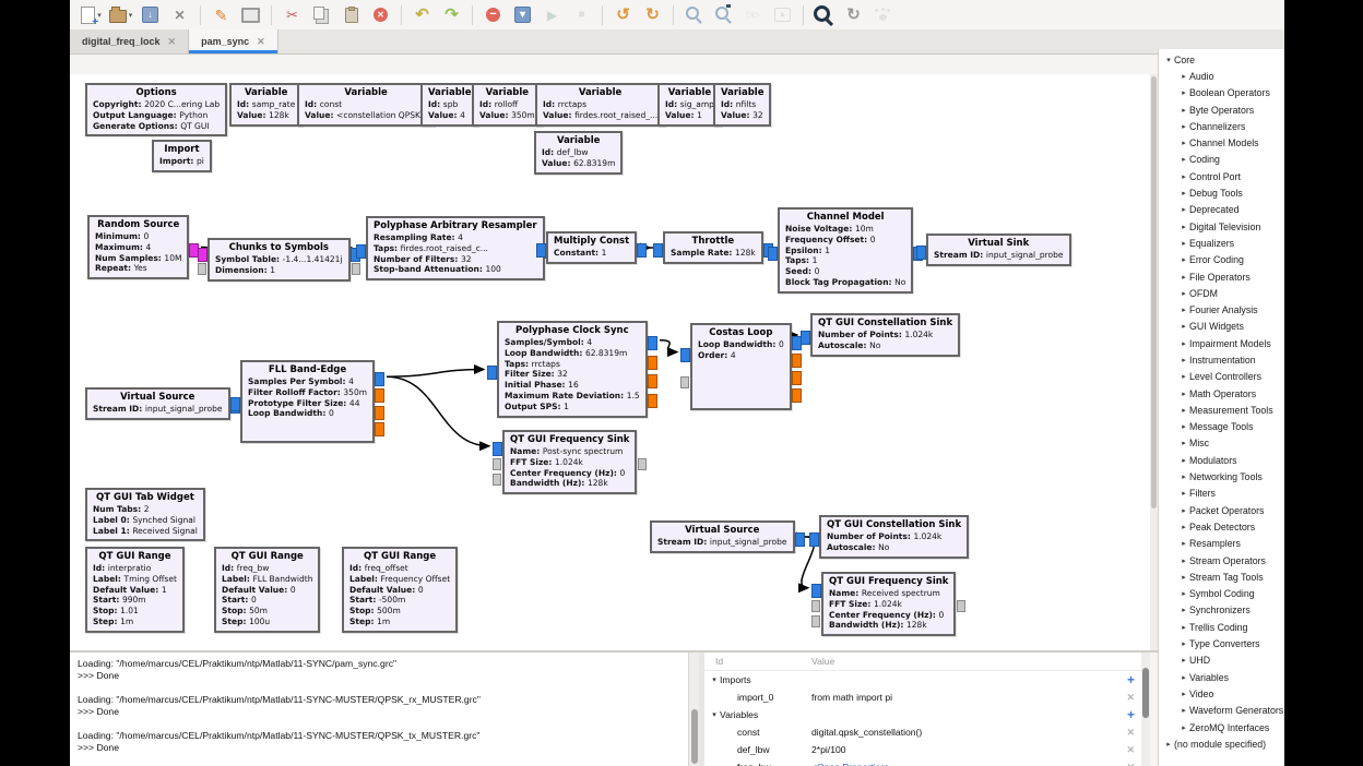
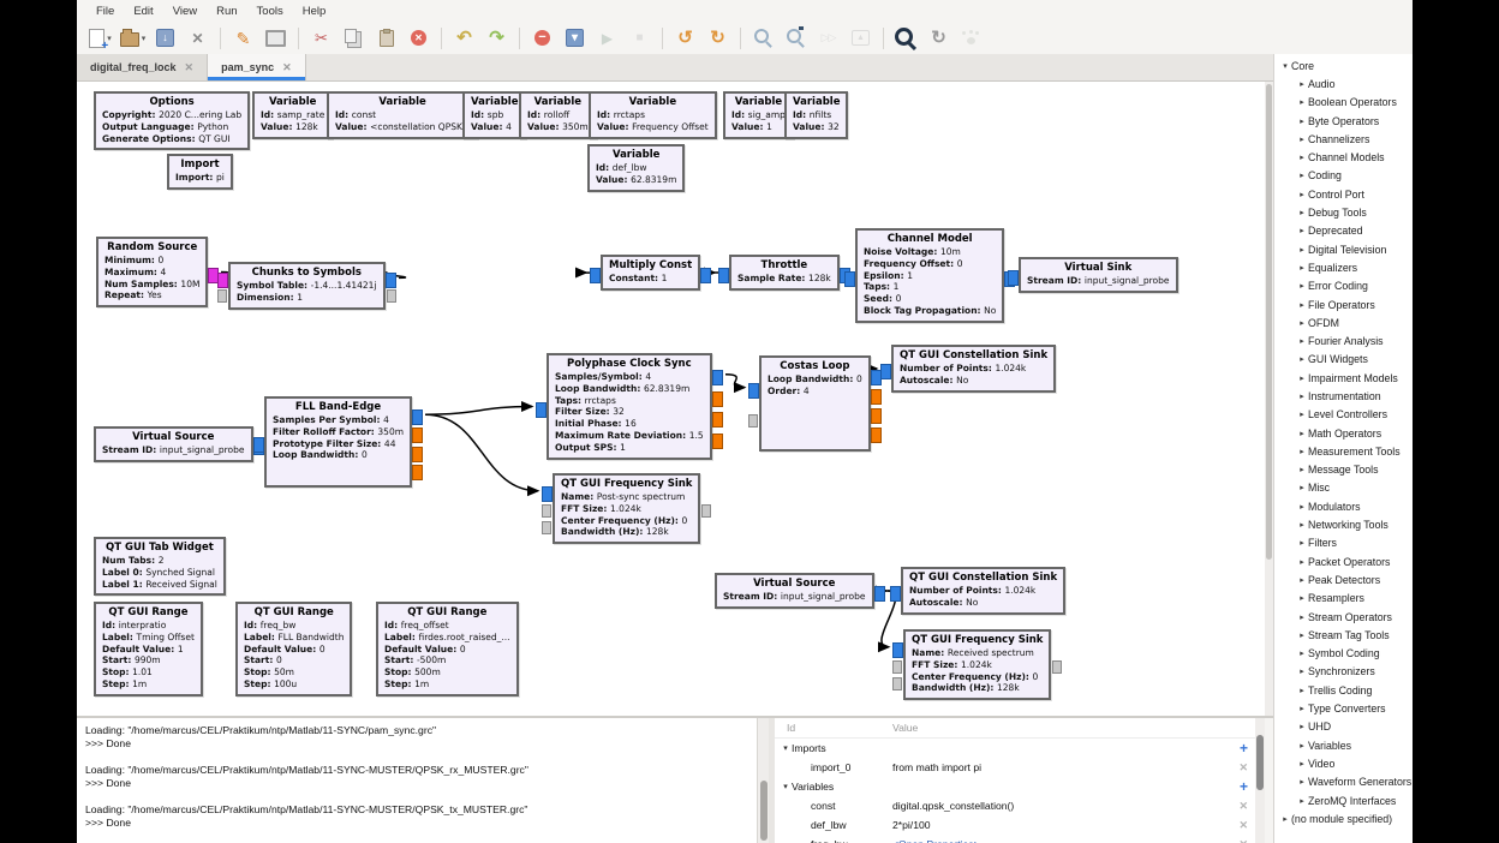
+ File
+ Edit
+ View
+ Run
+ Tools
+ Help
  digital_freq_lock
  ✕
  pam_sync
  ✕
  Options
  Copyright: 2020 C...ering Lab
  Output Language: Python
  Generate Options: QT GUI
  Variable
  Id: samp_rate
  Value: 128k
  Variable
  Id: const
  Value: <constellation QPSK
  Variable
  Id: spb
  Value: 4
  Variable
  Id: rolloff
  Value: 350m
  Variable
  Id: rrctaps
- Value: firdes.root_raised_...
+ Value: Frequency Offset
  Variable
  Id: sig_amp
  Value: 1
  Variable
  Id: nfilts
  Value: 32
  Import
  Import: pi
  Variable
  Id: def_lbw
  Value: 62.8319m
  Random Source
  Minimum: 0
  Maximum: 4
  Num Samples: 10M
  Repeat: Yes
  Chunks to Symbols
  Symbol Table: -1.4...1.41421j
  Dimension: 1
- Polyphase Arbitrary Resampler
- Resampling Rate: 4
- Taps: firdes.root_raised_c...
- Number of Filters: 32
- Stop-band Attenuation: 100
  Multiply Const
  Constant: 1
  Throttle
  Sample Rate: 128k
  Channel Model
  Noise Voltage: 10m
  Frequency Offset: 0
  Epsilon: 1
  Taps: 1
  Seed: 0
  Block Tag Propagation: No
  Virtual Sink
  Stream ID: input_signal_probe
  Virtual Source
  Stream ID: input_signal_probe
  FLL Band-Edge
  Samples Per Symbol: 4
  Filter Rolloff Factor: 350m
  Prototype Filter Size: 44
  Loop Bandwidth: 0
  Polyphase Clock Sync
  Samples/Symbol: 4
  Loop Bandwidth: 62.8319m
  Taps: rrctaps
  Filter Size: 32
  Initial Phase: 16
  Maximum Rate Deviation: 1.5
  Output SPS: 1
  Costas Loop
  Loop Bandwidth: 0
  Order: 4
  QT GUI Constellation Sink
  Number of Points: 1.024k
  Autoscale: No
  QT GUI Frequency Sink
  Name: Post-sync spectrum
  FFT Size: 1.024k
  Center Frequency (Hz): 0
  Bandwidth (Hz): 128k
  QT GUI Tab Widget
  Num Tabs: 2
  Label 0: Synched Signal
  Label 1: Received Signal
  QT GUI Range
  Id: interpratio
  Label: Tming Offset
  Default Value: 1
  Start: 990m
  Stop: 1.01
  Step: 1m
  QT GUI Range
  Id: freq_bw
  Label: FLL Bandwidth
  Default Value: 0
  Start: 0
  Stop: 50m
  Step: 100u
  QT GUI Range
  Id: freq_offset
- Label: Frequency Offset
+ Label: firdes.root_raised_...
  Default Value: 0
  Start: -500m
  Stop: 500m
  Step: 1m
  Virtual Source
  Stream ID: input_signal_probe
  QT GUI Constellation Sink
  Number of Points: 1.024k
  Autoscale: No
  QT GUI Frequency Sink
  Name: Received spectrum
  FFT Size: 1.024k
  Center Frequency (Hz): 0
  Bandwidth (Hz): 128k
  Core
  Audio
  Boolean Operators
  Byte Operators
  Channelizers
  Channel Models
  Coding
  Control Port
  Debug Tools
  Deprecated
  Digital Television
  Equalizers
  Error Coding
  File Operators
  OFDM
  Fourier Analysis
  GUI Widgets
  Impairment Models
  Instrumentation
  Level Controllers
  Math Operators
  Measurement Tools
  Message Tools
  Misc
  Modulators
  Networking Tools
  Filters
  Packet Operators
  Peak Detectors
  Resamplers
  Stream Operators
  Stream Tag Tools
  Symbol Coding
  Synchronizers
  Trellis Coding
  Type Converters
  UHD
  Variables
  Video
  Waveform Generators
  ZeroMQ Interfaces
  (no module specified)
  Loading: "/home/marcus/CEL/Praktikum/ntp/Matlab/11-SYNC/pam_sync.grc"
  >>> Done
  Loading: "/home/marcus/CEL/Praktikum/ntp/Matlab/11-SYNC-MUSTER/QPSK_rx_MUSTER.grc"
  >>> Done
  Loading: "/home/marcus/CEL/Praktikum/ntp/Matlab/11-SYNC-MUSTER/QPSK_tx_MUSTER.grc"
  >>> Done
  Id
  Value
  Imports
  +
  import_0
  from math import pi
  ✕
  Variables
  +
  const
  digital.qpsk_constellation()
  ✕
  def_lbw
  2*pi/100
  ✕
